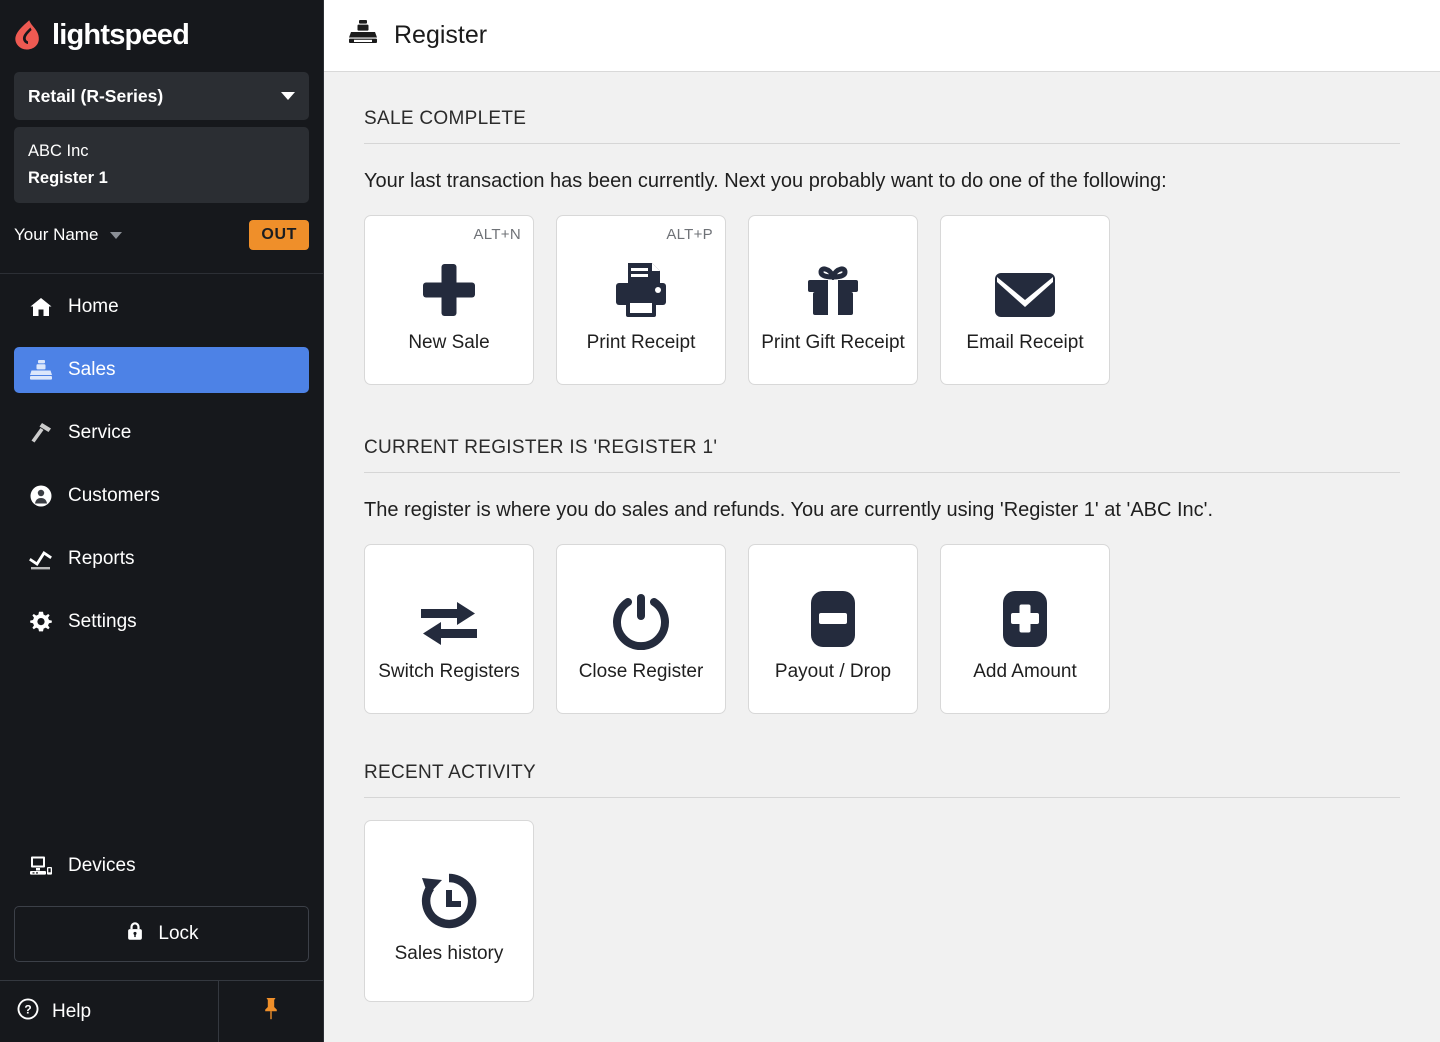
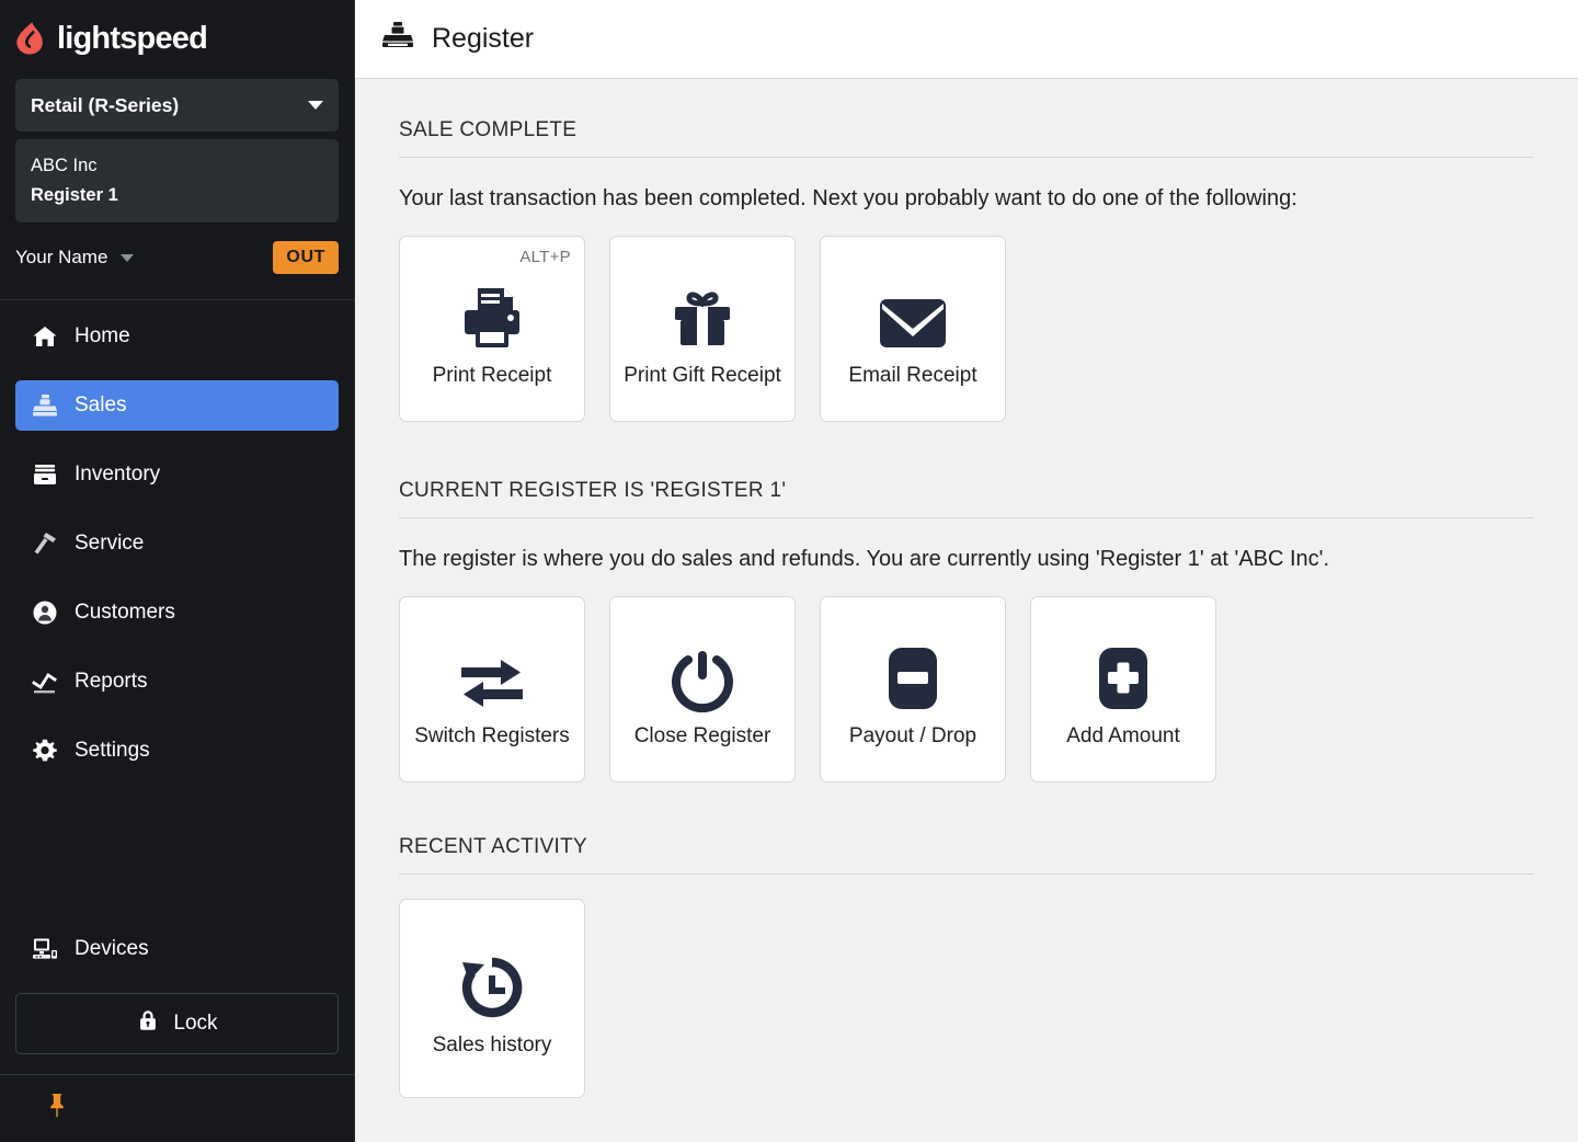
  lightspeed
  Retail (R-Series)
  ABC Inc
  Register 1
  Your Name
  OUT
  Home
  Sales
+ Inventory
  Service
  Customers
  Reports
  Settings
  Devices
  Lock
- ?
- Help
  Register
  SALE COMPLETE
- Your last transaction has been currently. Next you probably want to do one of the following:
+ Your last transaction has been completed. Next you probably want to do one of the following:
- ALT+N
- New Sale
  ALT+P
  Print Receipt
  Print Gift Receipt
  Email Receipt
  CURRENT REGISTER IS 'REGISTER 1'
  The register is where you do sales and refunds. You are currently using 'Register 1' at 'ABC Inc'.
  Switch Registers
  Close Register
  Payout / Drop
  Add Amount
  RECENT ACTIVITY
  Sales history
